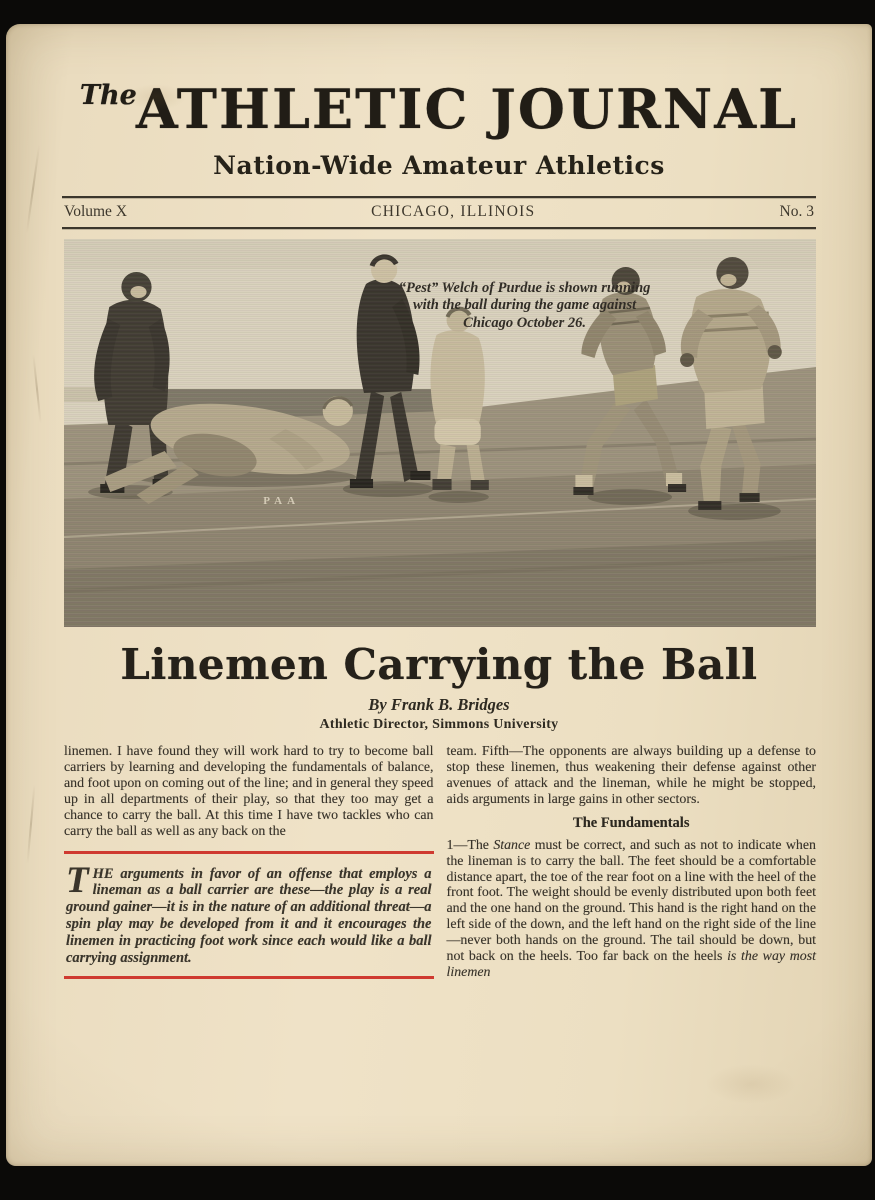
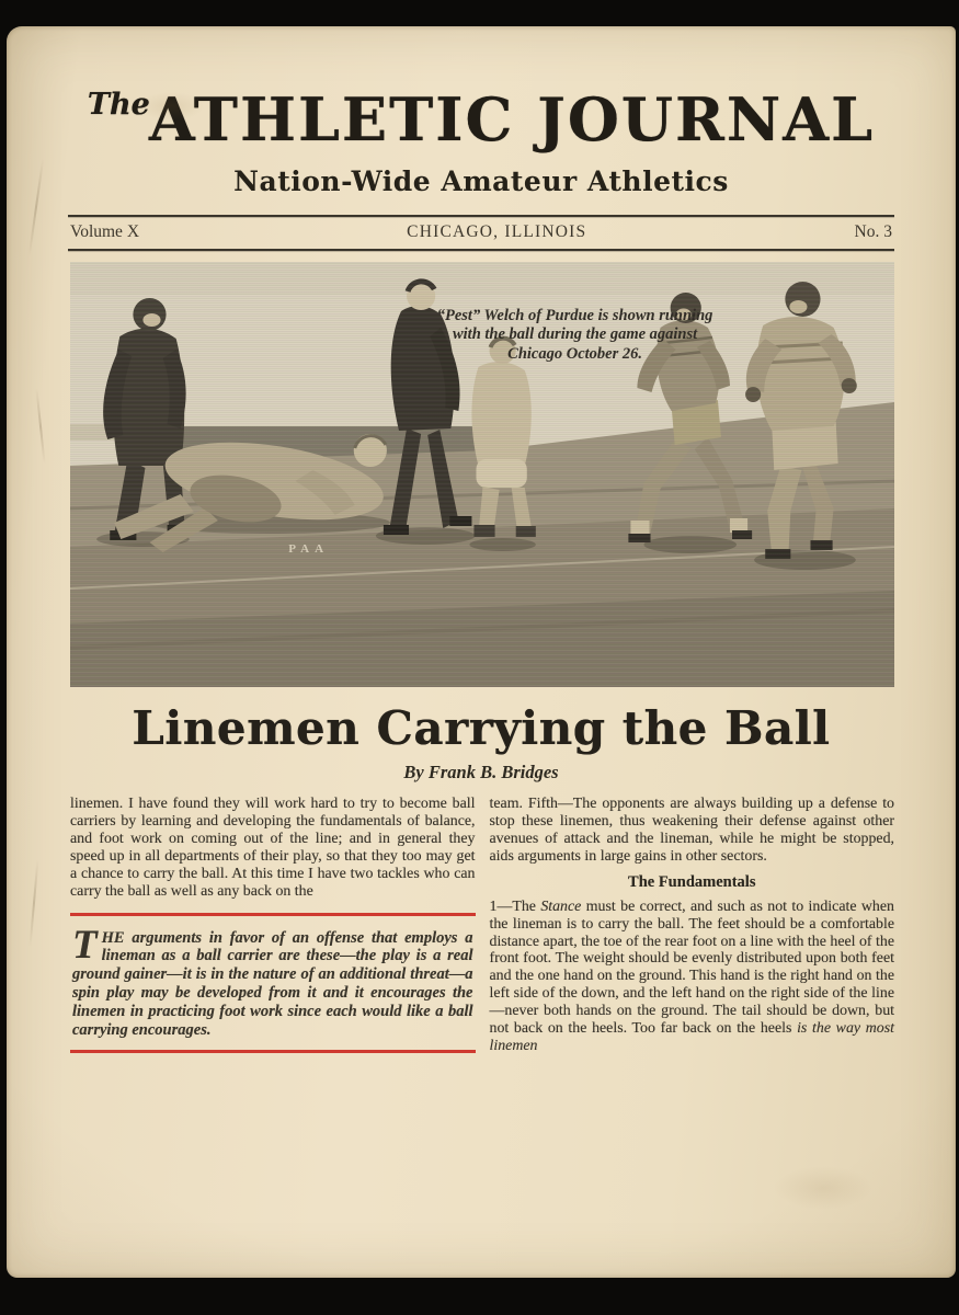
  Th THLETIC JOURNAL
  Nation-Wide Amateur Athletics
  Volume X
  CHICAGO, ILLINOIS
  No. 3
  Linemen Carrying the Ball
  By Frank B. Bridges
- Athletic Director, Simmons University
- linemen. I have found they will work hard to try to become ball carriers by learning and developing the fundamentals of balance, and foot upon on coming out of the line; and in general they speed up in all departments of their play, so that they too may get a chance to carry the ball. At this time I have two tackles who can carry the ball as well as any back on the
+ linemen. I have found they will work hard to try to become ball carriers by learning and developing the fundamentals of balance, and foot work on coming out of the line; and in general they speed up in all departments of their play, so that they too may get a chance to carry the ball. At this time I have two tackles who can carry the ball as well as any back on the
  T
- HE arguments in favor of an offense that employs a lineman as a ball carrier are these—the play is a real ground gainer—it is in the nature of an additional threat—a spin play may be developed from it and it encourages the linemen in practicing foot work since each would like a ball carrying assignment.
+ HE arguments in favor of an offense that employs a lineman as a ball carrier are these—the play is a real ground gainer—it is in the nature of an additional threat—a spin play may be developed from it and it encourages the linemen in practicing foot work since each would like a ball carrying encourages.
  team. Fifth—The opponents are always building up a defense to stop these linemen, thus weakening their defense against other avenues of attack and the lineman, while he might be stopped, aids arguments in large gains in other sectors.
  The Fundamentals
  1—The Stance must be correct, and such as not to indicate when the lineman is to carry the ball. The feet should be a comfortable distance apart, the toe of the rear foot on a line with the heel of the front foot. The weight should be evenly distributed upon both feet and the one hand on the ground. This hand is the right hand on the left side of the down, and the left hand on the right side of the line—never both hands on the ground. The tail should be down, but not back on the heels. Too far back on the heels is the way most linemen
